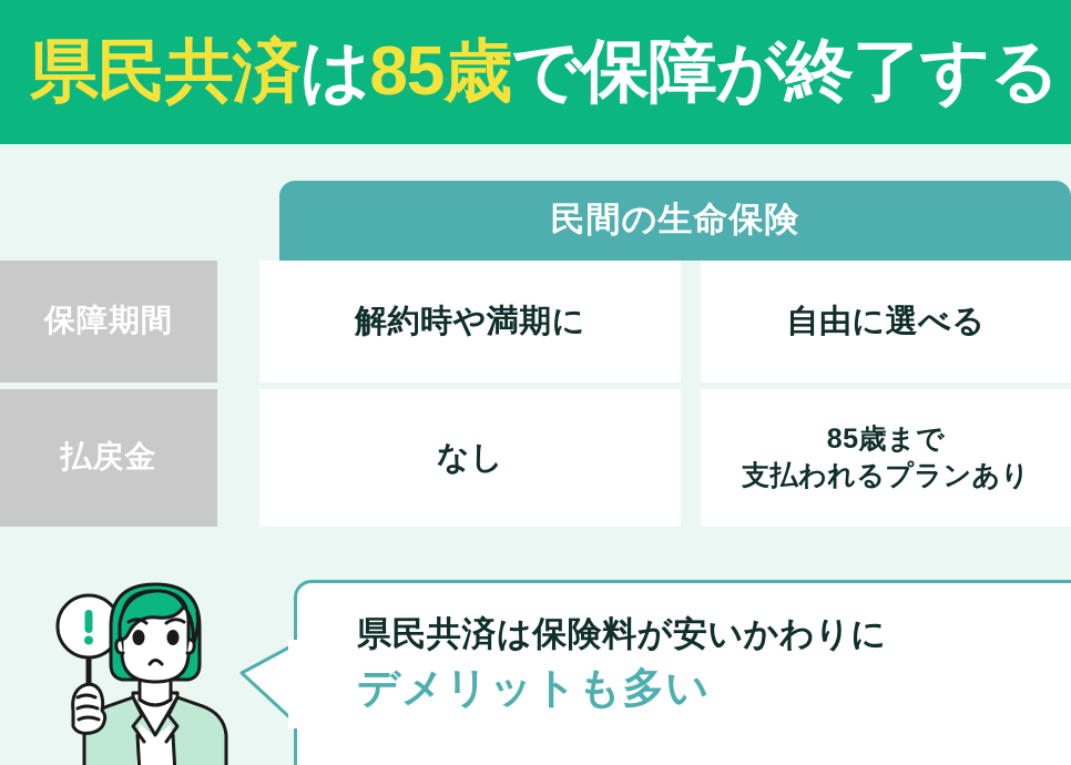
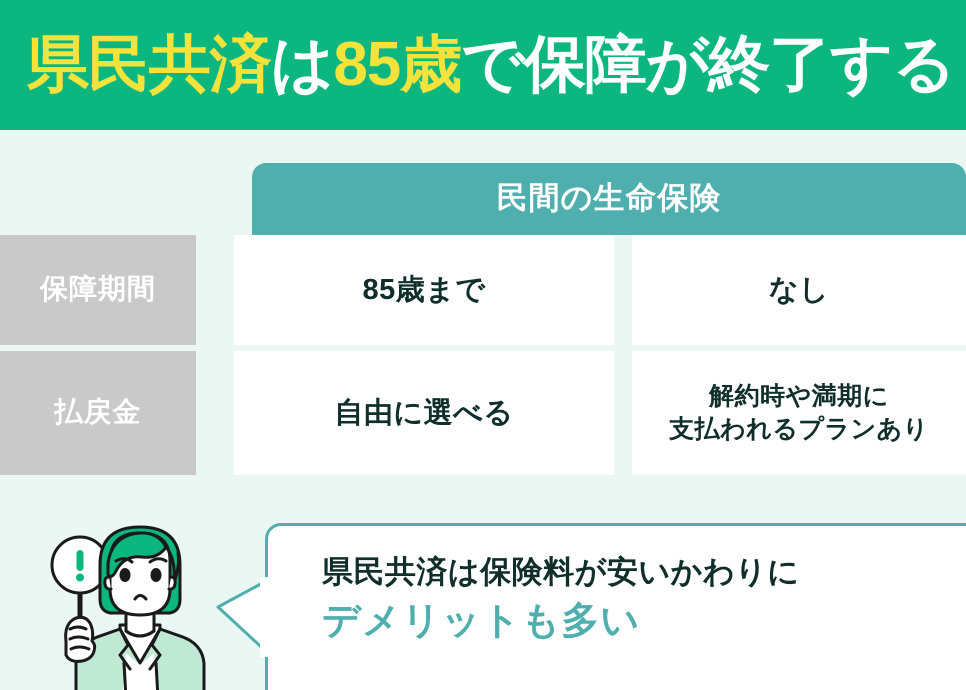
  県民共済は85歳で保障が終了する
  民間の生命保険
  保障期間
- 解約時や満期に
+ 85歳まで
- 自由に選べる
+ なし
  払戻金
- なし
+ 自由に選べる
- 85歳まで
+ 解約時や満期に
  支払われるプランあり
  県民共済は保険料が安いかわりに
  デメリットも多い
